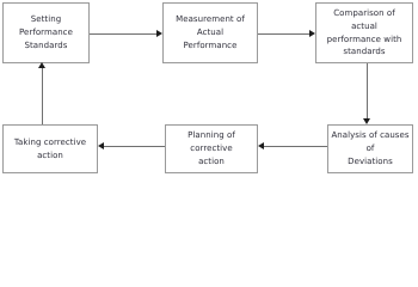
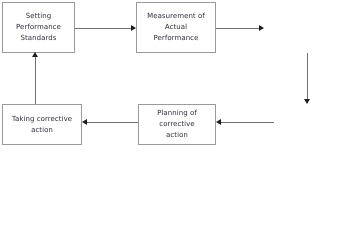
  Setting
  Performance
  Standards
  Measurement of
  Actual
  Performance
- Comparison of
- actual
- performance with
- standards
- Analysis of causes
- of
- Deviations
  Planning of
  corrective
  action
  Taking corrective
  action
